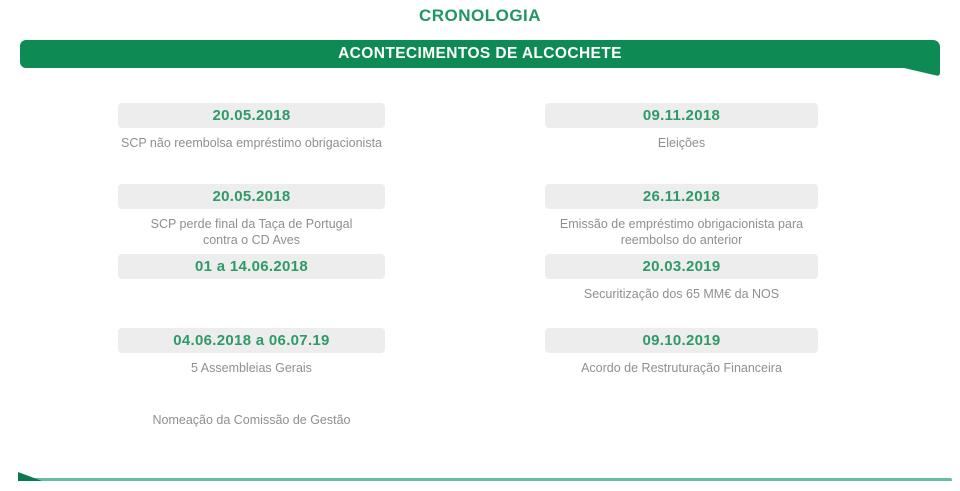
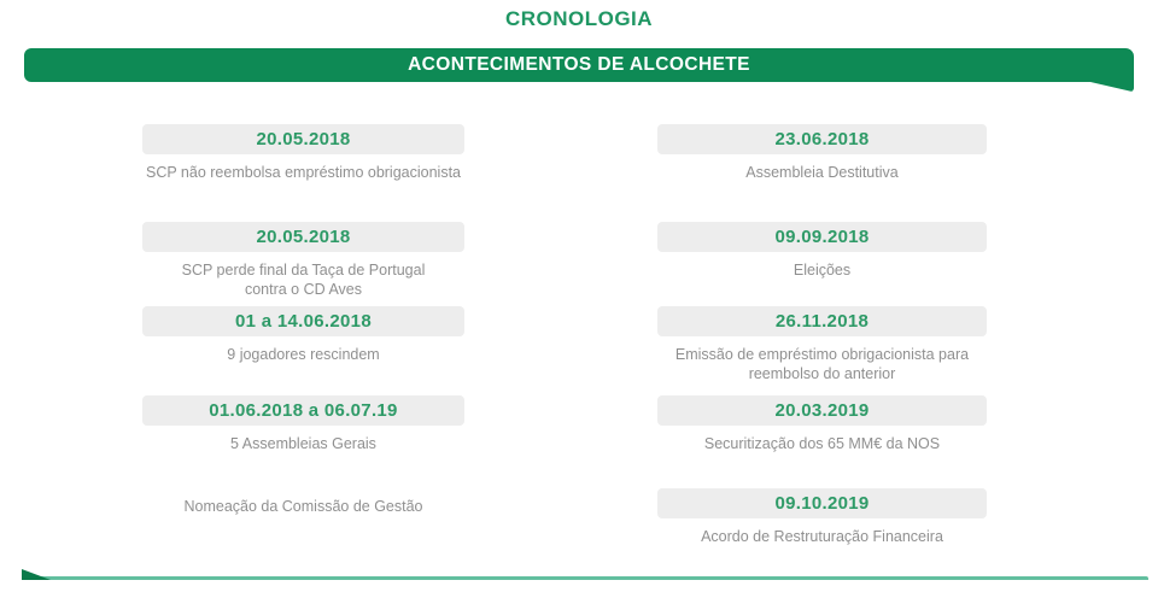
  CRONOLOGIA
  ACONTECIMENTOS DE ALCOCHETE
  20.05.2018
  SCP não reembolsa empréstimo obrigacionista
  20.05.2018
  SCP perde final da Taça de Portugal
  contra o CD Aves
  01 a 14.06.2018
+ 9 jogadores rescindem
- 04.06.2018 a 06.07.19
+ 01.06.2018 a 06.07.19
  5 Assembleias Gerais
  Nomeação da Comissão de Gestão
+ 23.06.2018
+ Assembleia Destitutiva
- 09.11.2018
+ 09.09.2018
  Eleições
  26.11.2018
  Emissão de empréstimo obrigacionista para
  reembolso do anterior
  20.03.2019
  Securitização dos 65 MM€ da NOS
  09.10.2019
  Acordo de Restruturação Financeira
